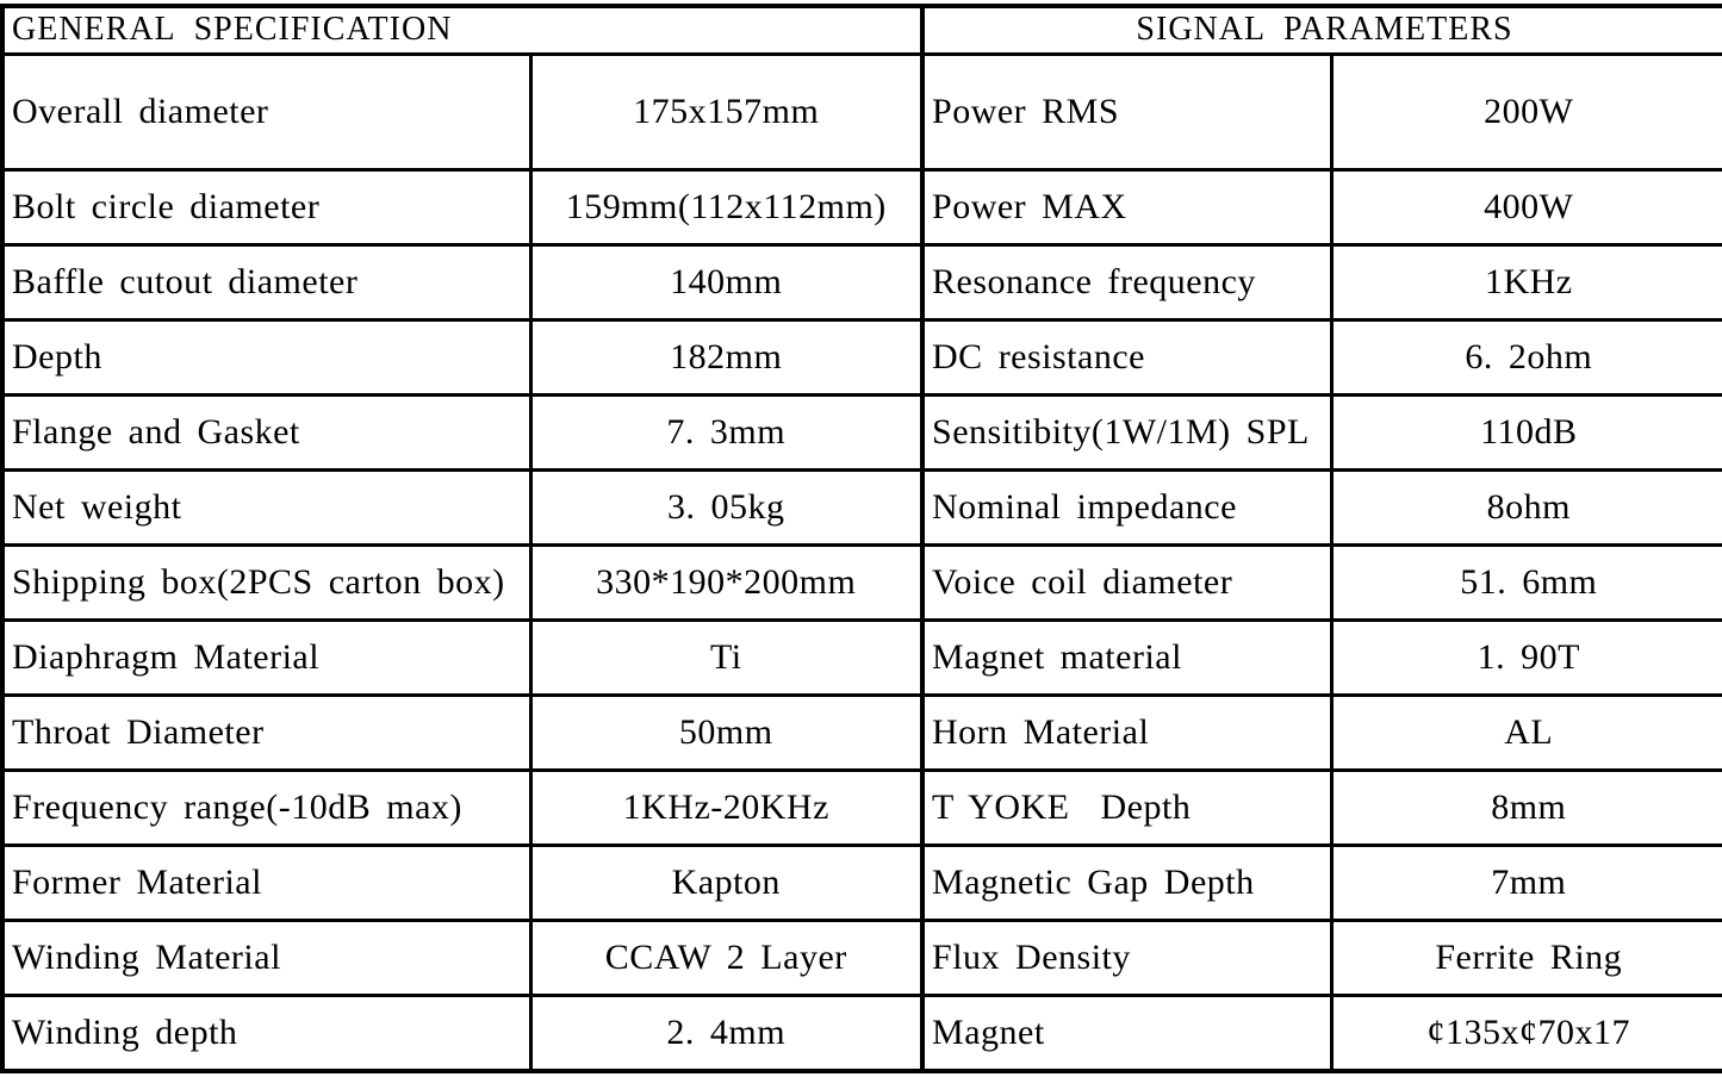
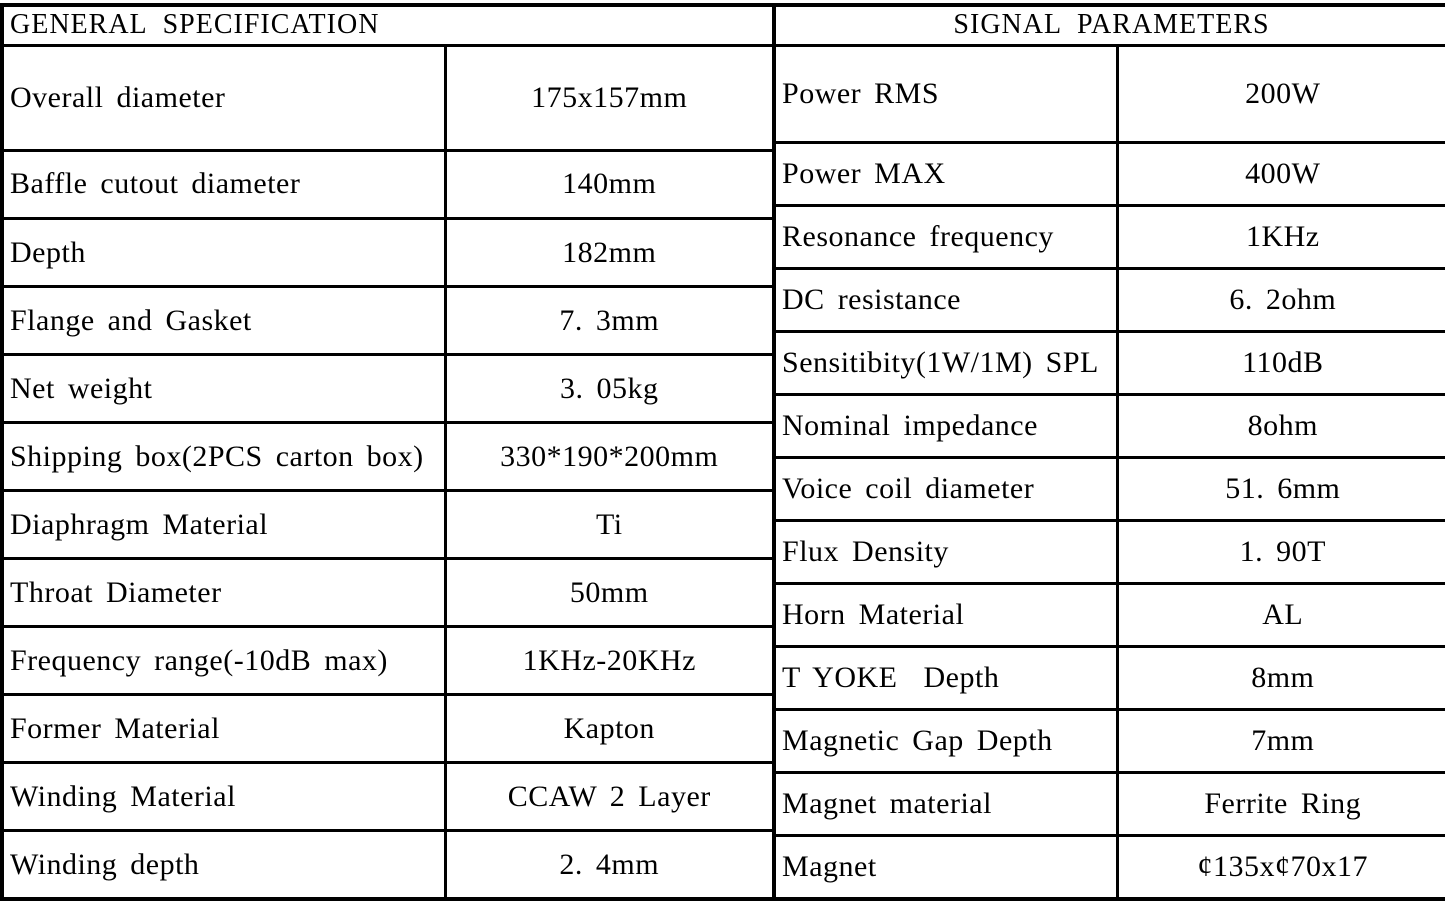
  GENERAL SPECIFICATION
  Overall diameter	175x157mm
- Bolt circle diameter	159mm(112x112mm)
  Baffle cutout diameter	140mm
  Depth	182mm
  Flange and Gasket	7. 3mm
  Net weight	3. 05kg
  Shipping box(2PCS carton box)	330*190*200mm
  Diaphragm Material	Ti
  Throat Diameter	50mm
  Frequency range(-10dB max)	1KHz-20KHz
  Former Material	Kapton
  Winding Material	CCAW 2 Layer
  Winding depth	2. 4mm
  SIGNAL PARAMETERS
  Power RMS	200W
  Power MAX	400W
  Resonance frequency	1KHz
  DC resistance	6. 2ohm
  Sensitibity(1W/1M) SPL	110dB
  Nominal impedance	8ohm
  Voice coil diameter	51. 6mm
- Magnet material	1. 90T
+ Flux Density	1. 90T
  Horn Material	AL
  T YOKE Depth	8mm
  Magnetic Gap Depth	7mm
- Flux Density	Ferrite Ring
+ Magnet material	Ferrite Ring
  Magnet	¢135x¢70x17
